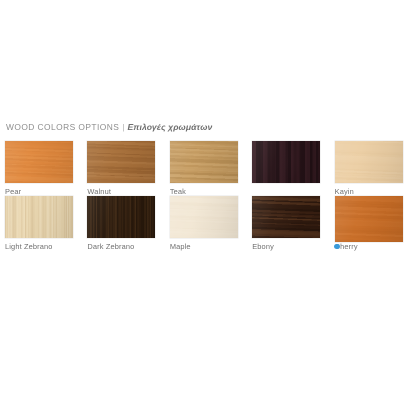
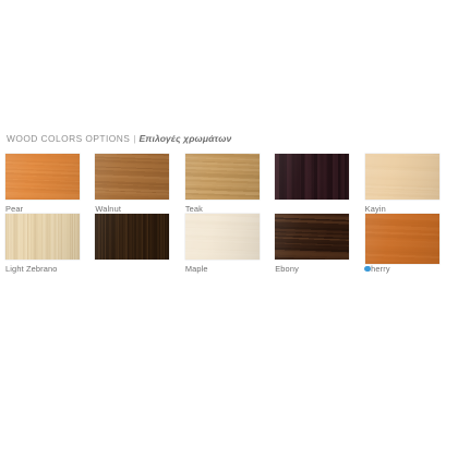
  WOOD COLORS OPTIONS
  |
  Επιλογές χρωμάτων
  Pear
  Walnut
  Teak
  Kayin
  Light Zebrano
- Dark Zebrano
  Maple
  Ebony
  herry
